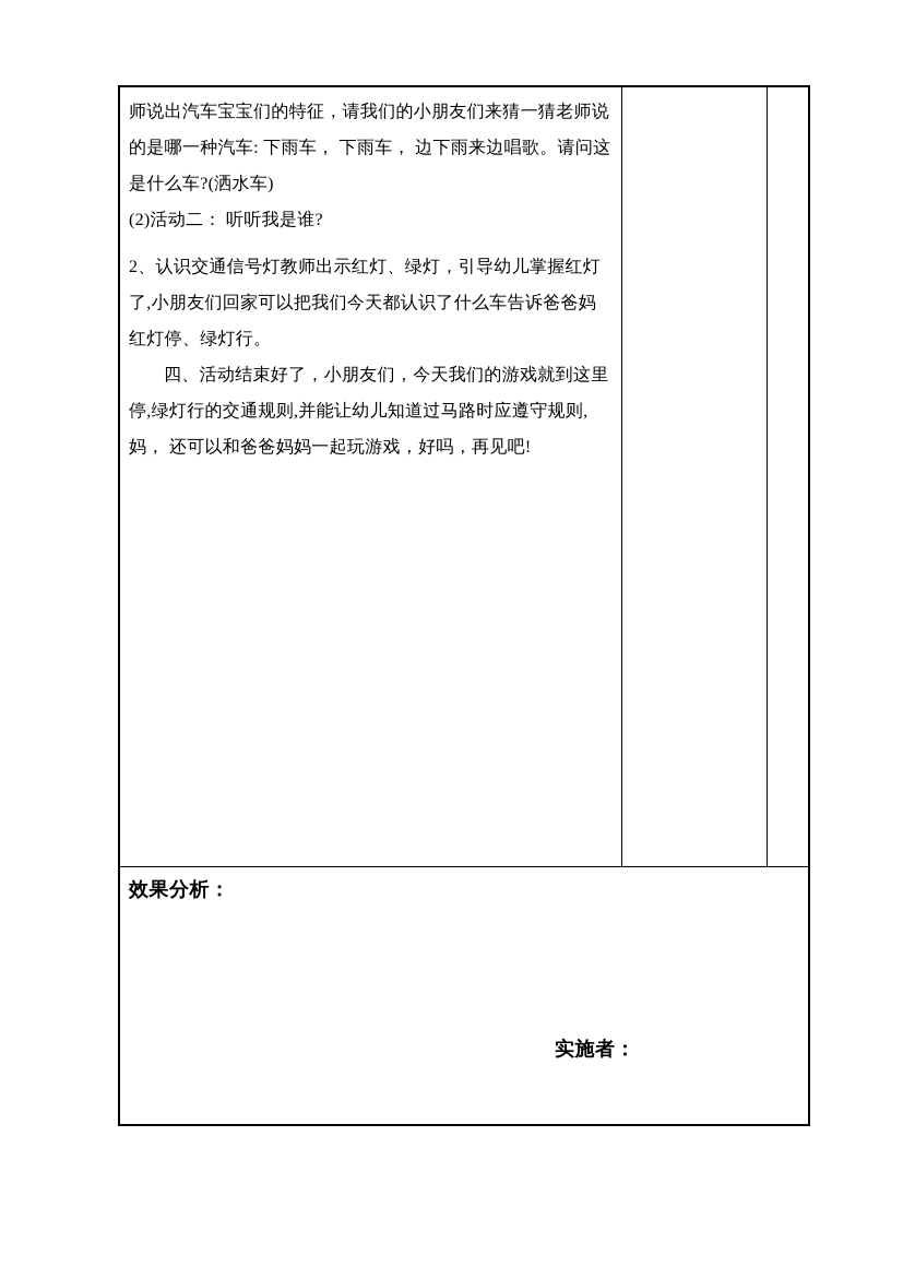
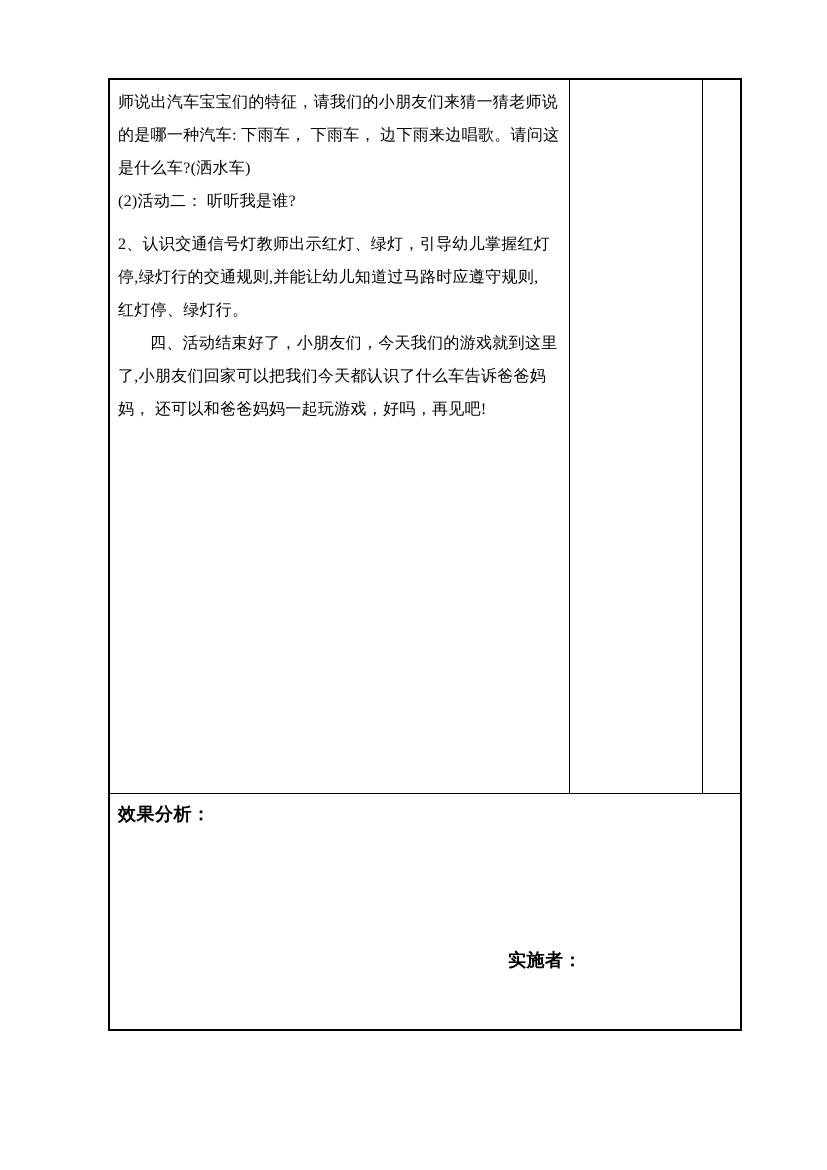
  师说出汽车宝宝们的特征，请我们的小朋友们来猜一猜老师说
  的是哪一种汽车: 下雨车， 下雨车， 边下雨来边唱歌。请问这
  是什么车?(洒水车)
  (2)活动二： 听听我是谁?
  2、认识交通信号灯教师出示红灯、绿灯，引导幼儿掌握红灯
- 了,小朋友们回家可以把我们今天都认识了什么车告诉爸爸妈
+ 停,绿灯行的交通规则,并能让幼儿知道过马路时应遵守规则,
  红灯停、绿灯行。
  四、活动结束好了，小朋友们，今天我们的游戏就到这里
- 停,绿灯行的交通规则,并能让幼儿知道过马路时应遵守规则,
+ 了,小朋友们回家可以把我们今天都认识了什么车告诉爸爸妈
  妈， 还可以和爸爸妈妈一起玩游戏，好吗，再见吧!
  效果分析：
  实施者：
